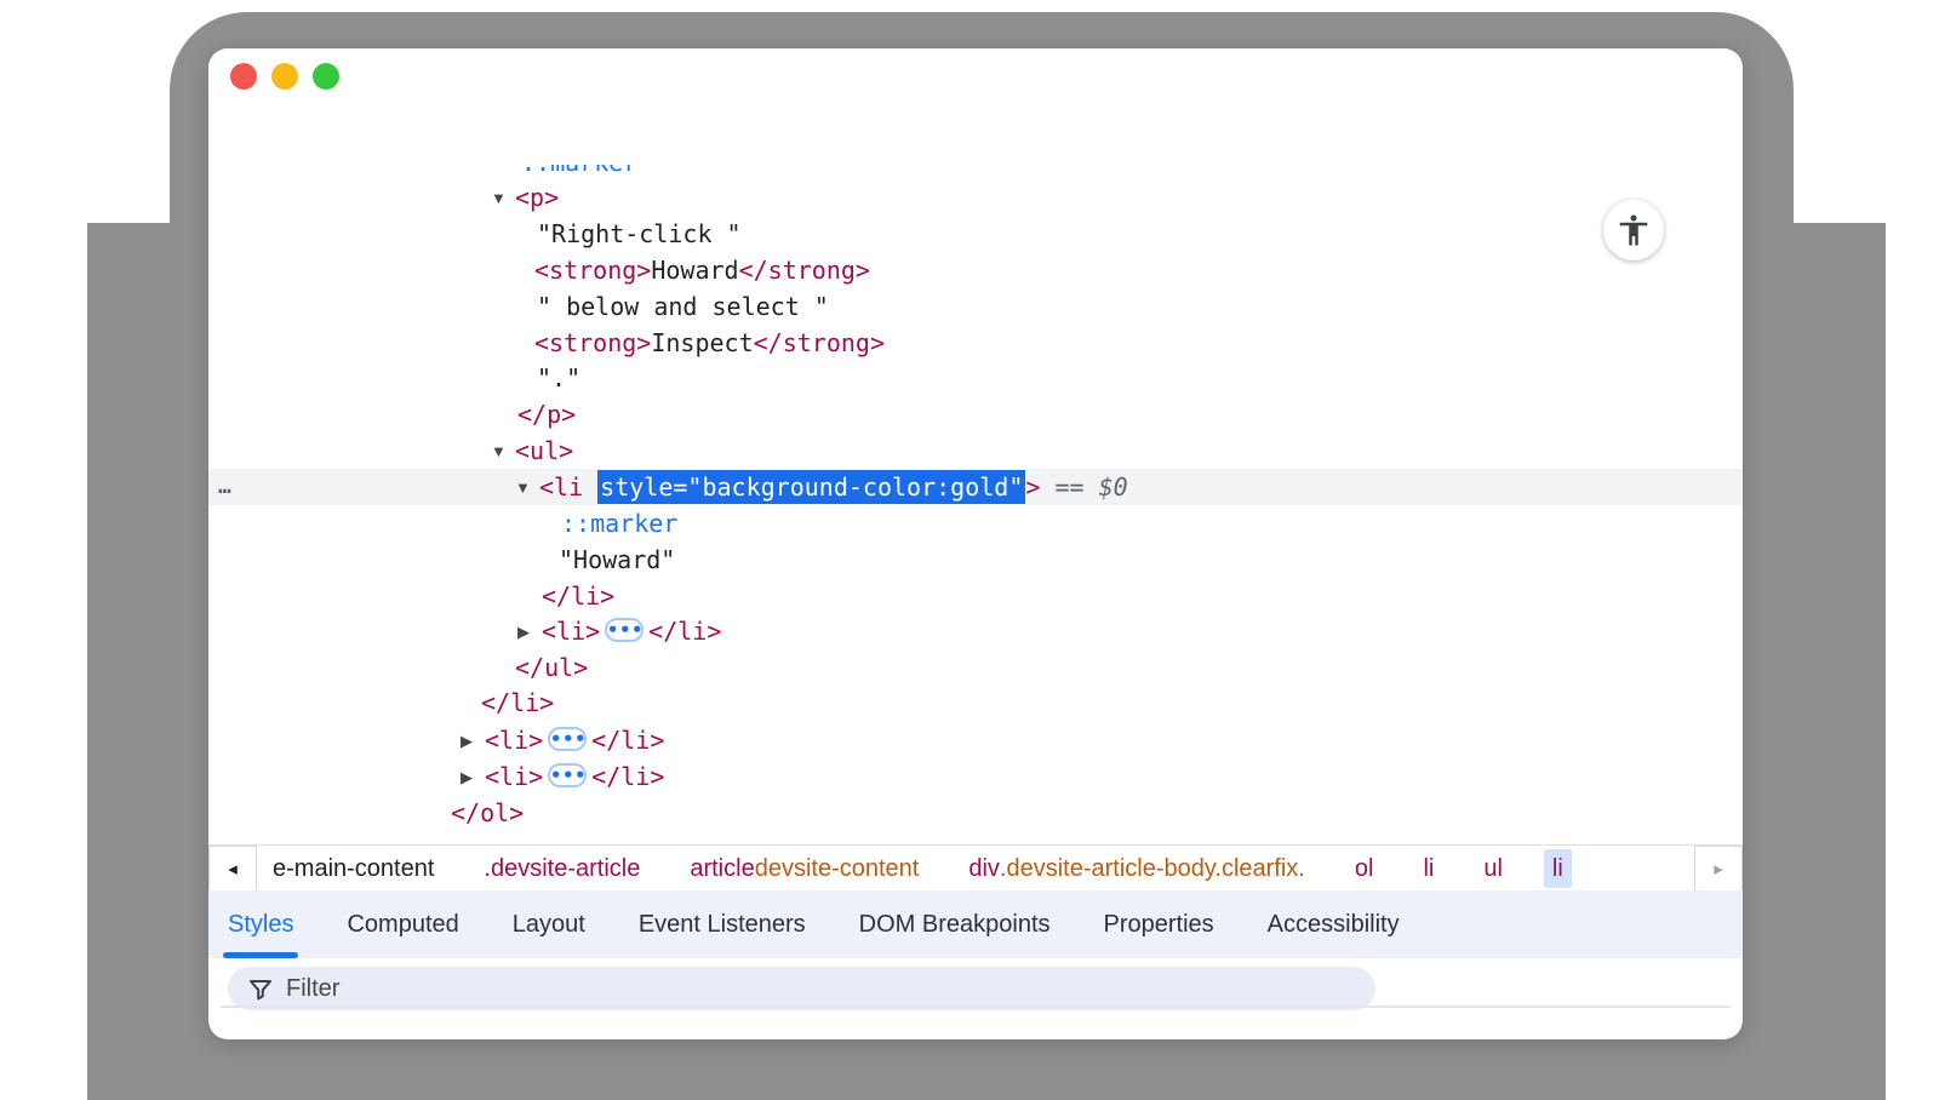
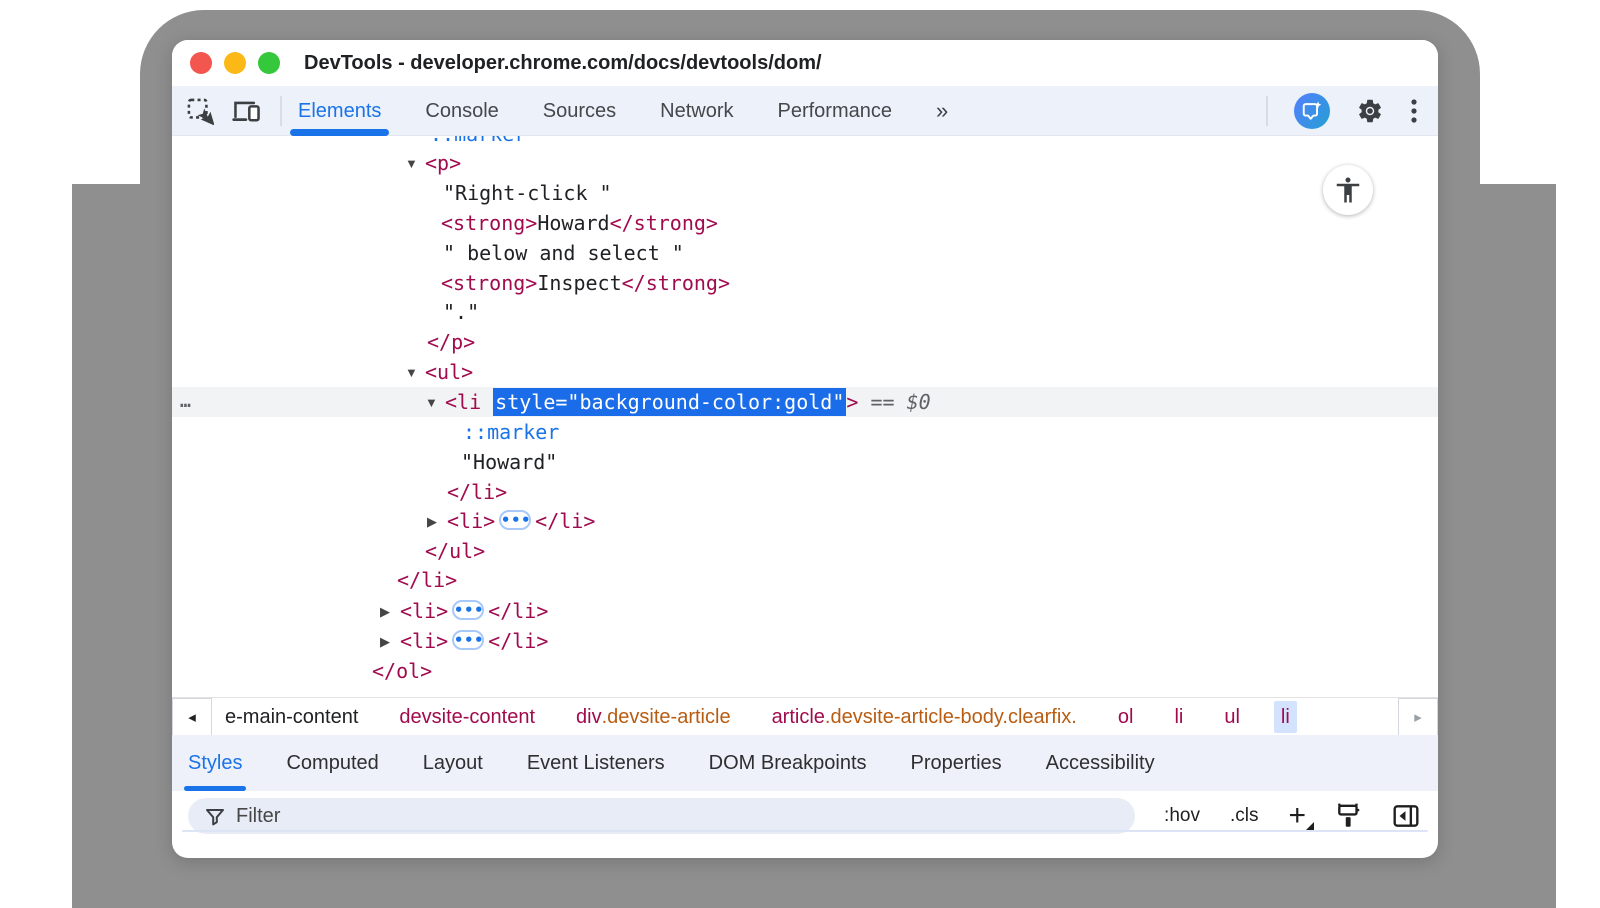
+ DevTools - developer.chrome.com/docs/devtools/dom/
+ Elements
+ Console
+ Sources
+ Network
+ Performance
+ »
  ▼ <p>
  "Right-click "
  <strong>Howard</strong>
  " below and select "
  <strong>Inspect</strong>
  "."
  </p>
  ▼ <ul>
  …
  ▼ <li style="background-color:gold"> == $0
  ::marker
  "Howard"
  </li>
  ▶ <li> ••• </li>
  </ul>
  </li>
  ▶ <li> ••• </li>
  ▶ <li> ••• </li>
  </ol>
  ◂
  e-main-content
- .devsite-article
+ devsite-content
- article
+ div
- devsite-content
+ .devsite-article
- div
+ article
  .devsite-article-body.clearfix.
  ol
  li
  ul
  li
  ▸
  Styles
  Computed
  Layout
  Event Listeners
  DOM Breakpoints
  Properties
  Accessibility
  Filter
+ :hov
+ .cls
+ +
